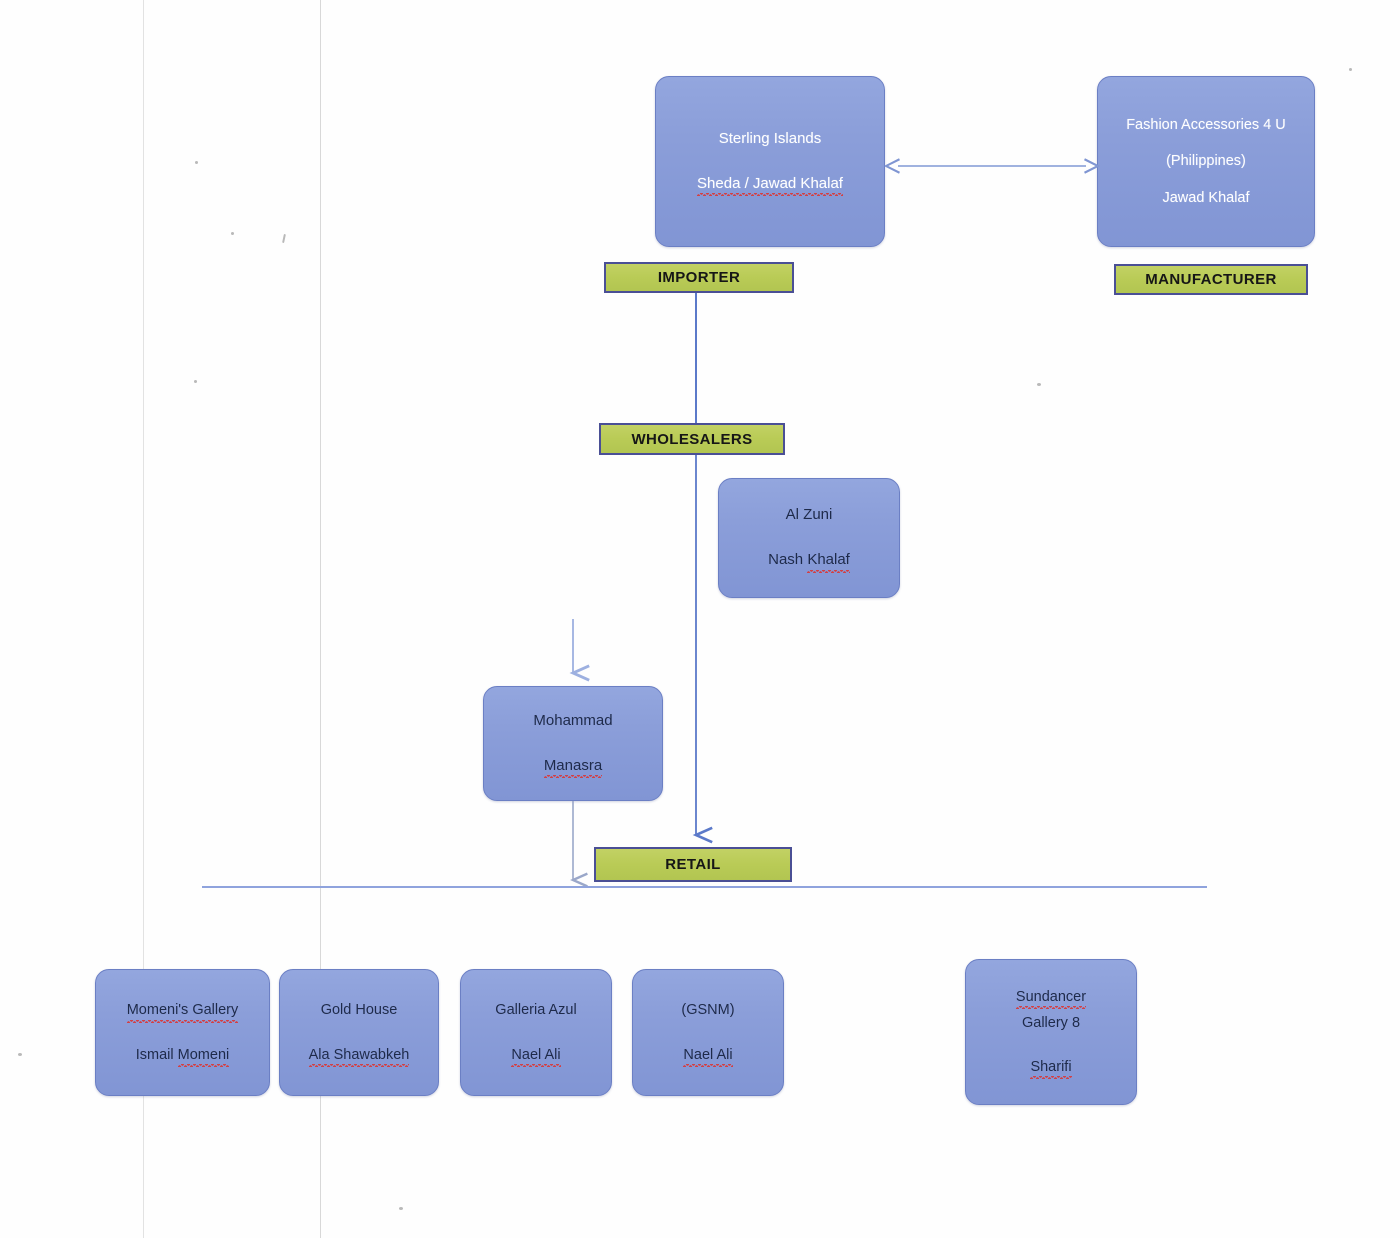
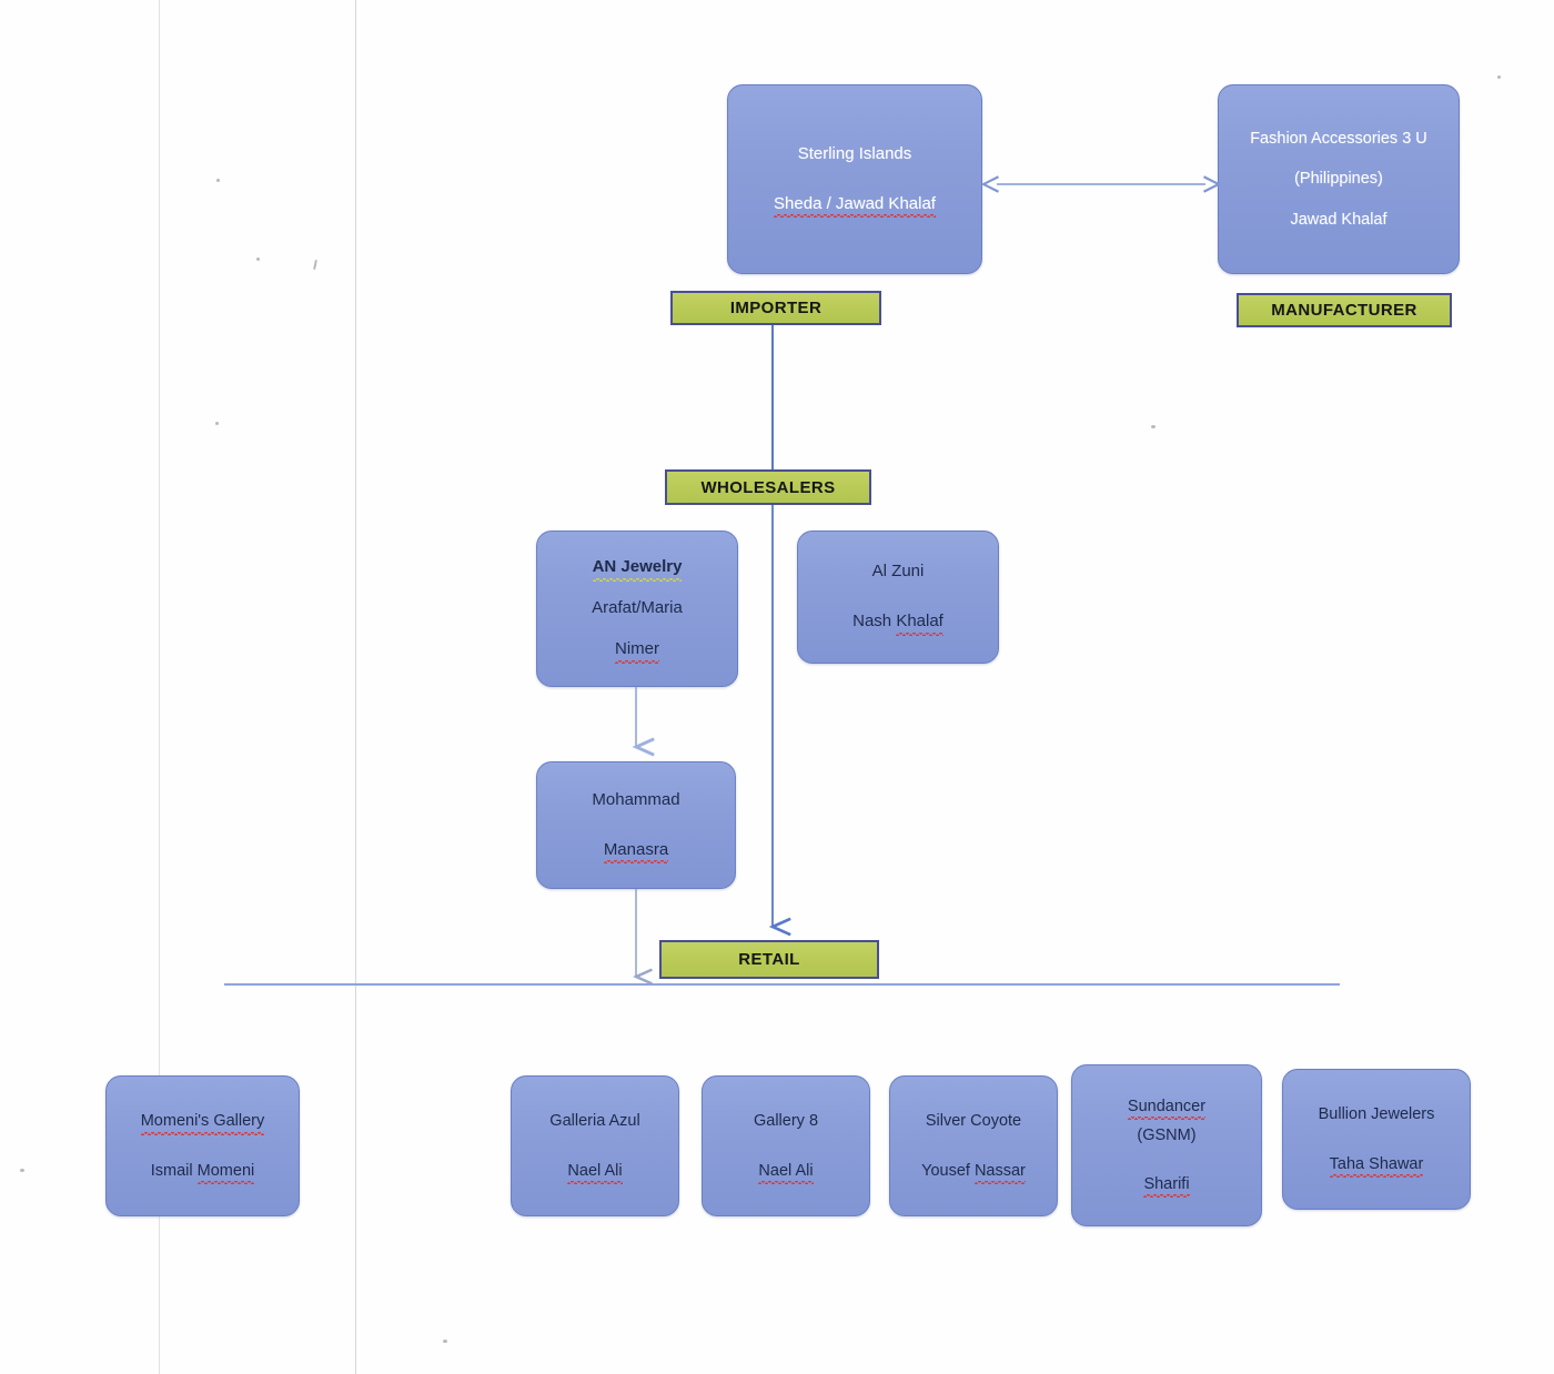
  Sterling Islands
  Sheda / Jawad Khalaf
- Fashion Accessories 4 U
+ Fashion Accessories 3 U
  (Philippines)
  Jawad Khalaf
  IMPORTER
  MANUFACTURER
  WHOLESALERS
+ AN Jewelry
+ Arafat/Maria
+ Nimer
  Al Zuni
  Nash Khalaf
  Mohammad
  Manasra
  RETAIL
  Momeni's Gallery
  Ismail Momeni
- Gold House
- Ala Shawabkeh
  Galleria Azul
  Nael Ali
- (GSNM)
+ Gallery 8
  Nael Ali
+ Silver Coyote
+ Yousef Nassar
  Sundancer
- Gallery 8
+ (GSNM)
  Sharifi
+ Bullion Jewelers
+ Taha Shawar
